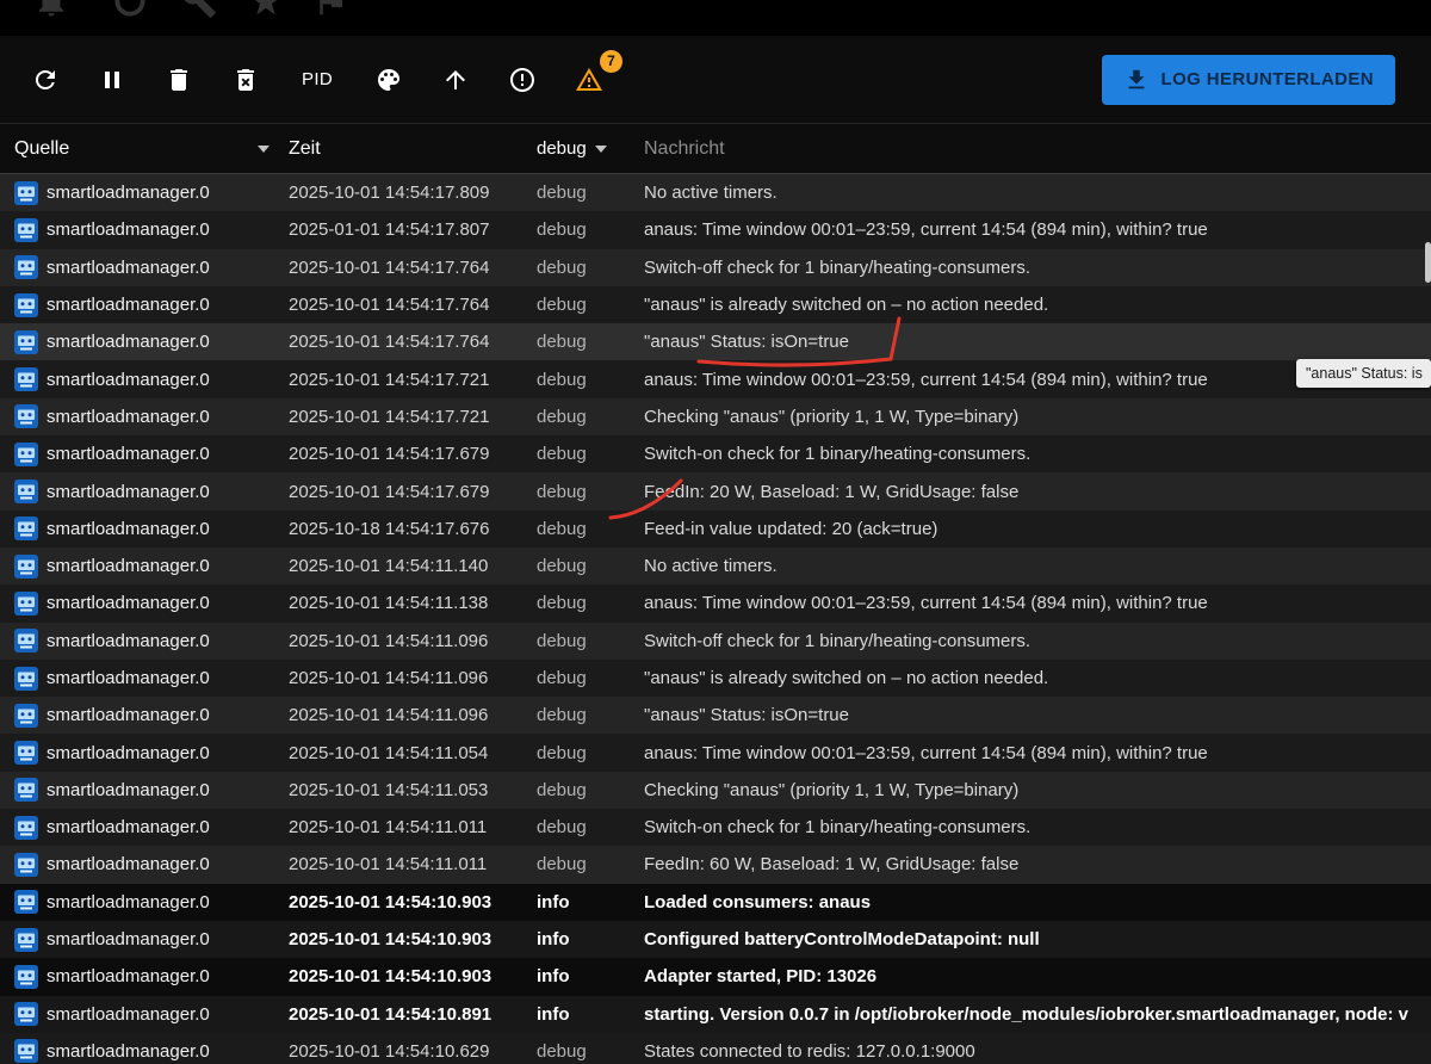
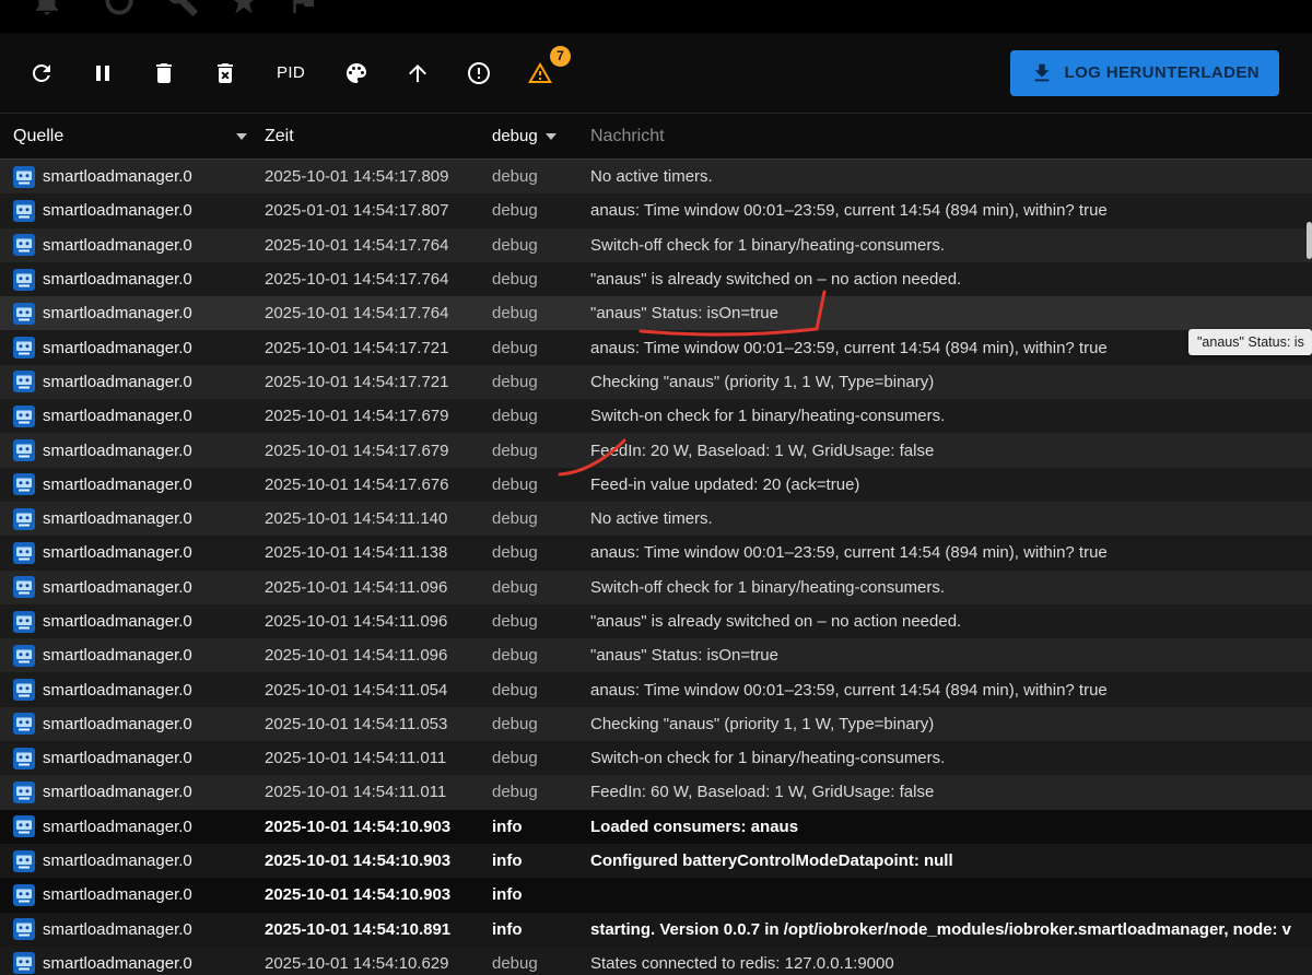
  PID
  7
  LOG HERUNTERLADEN
  Quelle
  Zeit
  debug
  Nachricht
  smartloadmanager.0
  2025-10-01 14:54:17.809
  debug
  No active timers.
  smartloadmanager.0
  2025-01-01 14:54:17.807
  debug
  anaus: Time window 00:01–23:59, current 14:54 (894 min), within? true
  smartloadmanager.0
  2025-10-01 14:54:17.764
  debug
  Switch-off check for 1 binary/heating-consumers.
  smartloadmanager.0
  2025-10-01 14:54:17.764
  debug
  "anaus" is already switched on – no action needed.
  smartloadmanager.0
  2025-10-01 14:54:17.764
  debug
  "anaus" Status: isOn=true
  smartloadmanager.0
  2025-10-01 14:54:17.721
  debug
  anaus: Time window 00:01–23:59, current 14:54 (894 min), within? true
  smartloadmanager.0
  2025-10-01 14:54:17.721
  debug
  Checking "anaus" (priority 1, 1 W, Type=binary)
  smartloadmanager.0
  2025-10-01 14:54:17.679
  debug
  Switch-on check for 1 binary/heating-consumers.
  smartloadmanager.0
  2025-10-01 14:54:17.679
  debug
  FedIn: 20 W, Baseload: 1 W, GridUsage: false
  smartloadmanager.0
- 2025-10-18 14:54:17.676
+ 2025-10-01 14:54:17.676
  debug
  Feed-in value updated: 20 (ack=true)
  smartloadmanager.0
  2025-10-01 14:54:11.140
  debug
  No active timers.
  smartloadmanager.0
  2025-10-01 14:54:11.138
  debug
  anaus: Time window 00:01–23:59, current 14:54 (894 min), within? true
  smartloadmanager.0
  2025-10-01 14:54:11.096
  debug
  Switch-off check for 1 binary/heating-consumers.
  smartloadmanager.0
  2025-10-01 14:54:11.096
  debug
  "anaus" is already switched on – no action needed.
  smartloadmanager.0
  2025-10-01 14:54:11.096
  debug
  "anaus" Status: isOn=true
  smartloadmanager.0
  2025-10-01 14:54:11.054
  debug
  anaus: Time window 00:01–23:59, current 14:54 (894 min), within? true
  smartloadmanager.0
  2025-10-01 14:54:11.053
  debug
  Checking "anaus" (priority 1, 1 W, Type=binary)
  smartloadmanager.0
  2025-10-01 14:54:11.011
  debug
  Switch-on check for 1 binary/heating-consumers.
  smartloadmanager.0
  2025-10-01 14:54:11.011
  debug
  FeedIn: 60 W, Baseload: 1 W, GridUsage: false
  smartloadmanager.0
  2025-10-01 14:54:10.903
  info
  Loaded consumers: anaus
  smartloadmanager.0
  2025-10-01 14:54:10.903
  info
  Configured batteryControlModeDatapoint: null
  smartloadmanager.0
  2025-10-01 14:54:10.903
  info
- Adapter started, PID: 13026
  smartloadmanager.0
  2025-10-01 14:54:10.891
  info
  starting. Version 0.0.7 in /opt/iobroker/node_modules/iobroker.smartloadmanager, node: v
  smartloadmanager.0
  2025-10-01 14:54:10.629
  debug
  States connected to redis: 127.0.0.1:9000
  "anaus" Status: is
